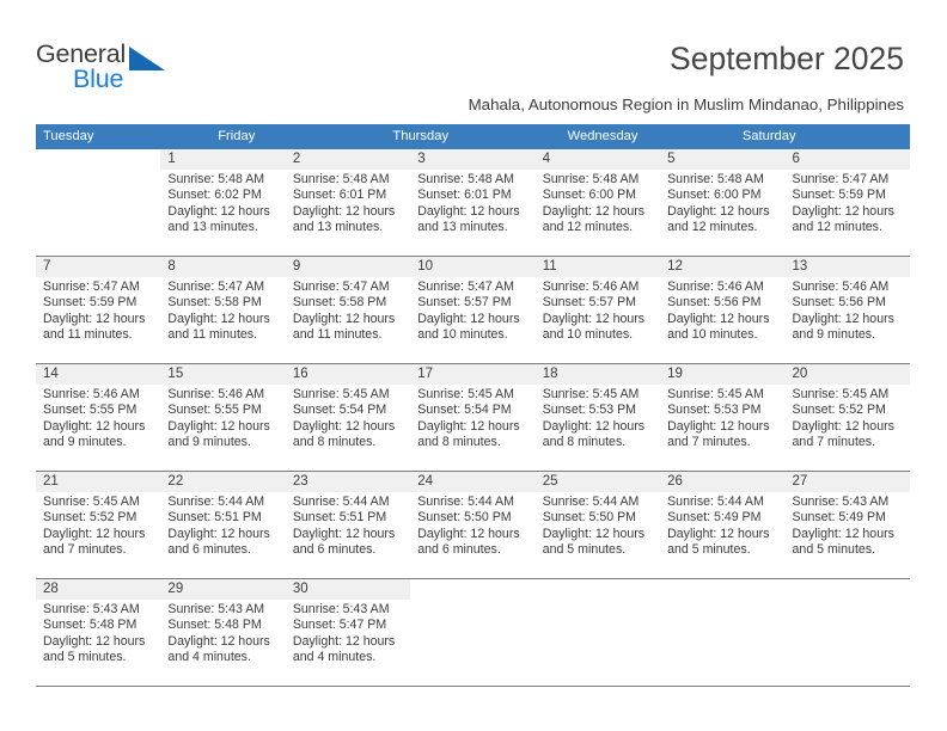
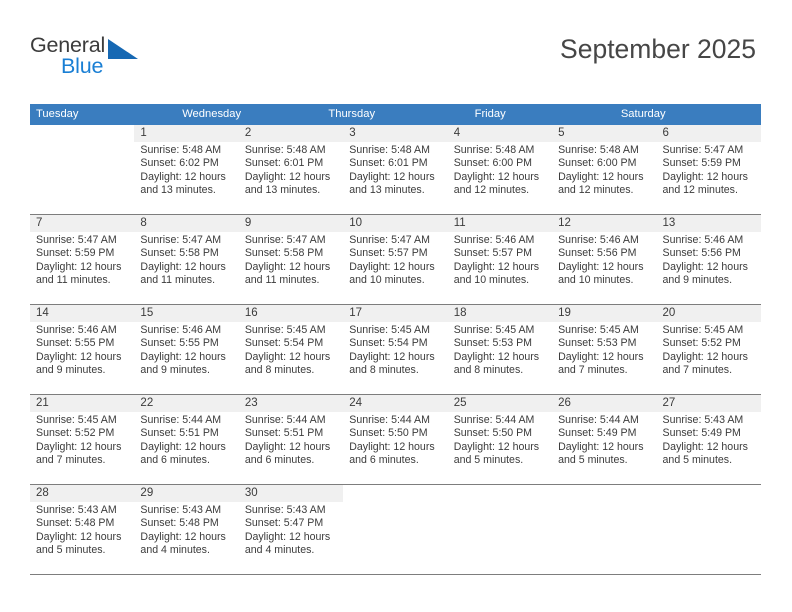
  General
  Blue
  September 2025
- Mahala, Autonomous Region in Muslim Mindanao, Philippines
  Tuesday
- Friday
+ Wednesday
  Thursday
- Wednesday
+ Friday
  Saturday
  1
  Sunrise: 5:48 AM
  Sunset: 6:02 PM
  Daylight: 12 hours
  and 13 minutes.
  2
  Sunrise: 5:48 AM
  Sunset: 6:01 PM
  Daylight: 12 hours
  and 13 minutes.
  3
  Sunrise: 5:48 AM
  Sunset: 6:01 PM
  Daylight: 12 hours
  and 13 minutes.
  4
  Sunrise: 5:48 AM
  Sunset: 6:00 PM
  Daylight: 12 hours
  and 12 minutes.
  5
  Sunrise: 5:48 AM
  Sunset: 6:00 PM
  Daylight: 12 hours
  and 12 minutes.
  6
  Sunrise: 5:47 AM
  Sunset: 5:59 PM
  Daylight: 12 hours
  and 12 minutes.
  7
  Sunrise: 5:47 AM
  Sunset: 5:59 PM
  Daylight: 12 hours
  and 11 minutes.
  8
  Sunrise: 5:47 AM
  Sunset: 5:58 PM
  Daylight: 12 hours
  and 11 minutes.
  9
  Sunrise: 5:47 AM
  Sunset: 5:58 PM
  Daylight: 12 hours
  and 11 minutes.
  10
  Sunrise: 5:47 AM
  Sunset: 5:57 PM
  Daylight: 12 hours
  and 10 minutes.
  11
  Sunrise: 5:46 AM
  Sunset: 5:57 PM
  Daylight: 12 hours
  and 10 minutes.
  12
  Sunrise: 5:46 AM
  Sunset: 5:56 PM
  Daylight: 12 hours
  and 10 minutes.
  13
  Sunrise: 5:46 AM
  Sunset: 5:56 PM
  Daylight: 12 hours
  and 9 minutes.
  14
  Sunrise: 5:46 AM
  Sunset: 5:55 PM
  Daylight: 12 hours
  and 9 minutes.
  15
  Sunrise: 5:46 AM
  Sunset: 5:55 PM
  Daylight: 12 hours
  and 9 minutes.
  16
  Sunrise: 5:45 AM
  Sunset: 5:54 PM
  Daylight: 12 hours
  and 8 minutes.
  17
  Sunrise: 5:45 AM
  Sunset: 5:54 PM
  Daylight: 12 hours
  and 8 minutes.
  18
  Sunrise: 5:45 AM
  Sunset: 5:53 PM
  Daylight: 12 hours
  and 8 minutes.
  19
  Sunrise: 5:45 AM
  Sunset: 5:53 PM
  Daylight: 12 hours
  and 7 minutes.
  20
  Sunrise: 5:45 AM
  Sunset: 5:52 PM
  Daylight: 12 hours
  and 7 minutes.
  21
  Sunrise: 5:45 AM
  Sunset: 5:52 PM
  Daylight: 12 hours
  and 7 minutes.
  22
  Sunrise: 5:44 AM
  Sunset: 5:51 PM
  Daylight: 12 hours
  and 6 minutes.
  23
  Sunrise: 5:44 AM
  Sunset: 5:51 PM
  Daylight: 12 hours
  and 6 minutes.
  24
  Sunrise: 5:44 AM
  Sunset: 5:50 PM
  Daylight: 12 hours
  and 6 minutes.
  25
  Sunrise: 5:44 AM
  Sunset: 5:50 PM
  Daylight: 12 hours
  and 5 minutes.
  26
  Sunrise: 5:44 AM
  Sunset: 5:49 PM
  Daylight: 12 hours
  and 5 minutes.
  27
  Sunrise: 5:43 AM
  Sunset: 5:49 PM
  Daylight: 12 hours
  and 5 minutes.
  28
  Sunrise: 5:43 AM
  Sunset: 5:48 PM
  Daylight: 12 hours
  and 5 minutes.
  29
  Sunrise: 5:43 AM
  Sunset: 5:48 PM
  Daylight: 12 hours
  and 4 minutes.
  30
  Sunrise: 5:43 AM
  Sunset: 5:47 PM
  Daylight: 12 hours
  and 4 minutes.
